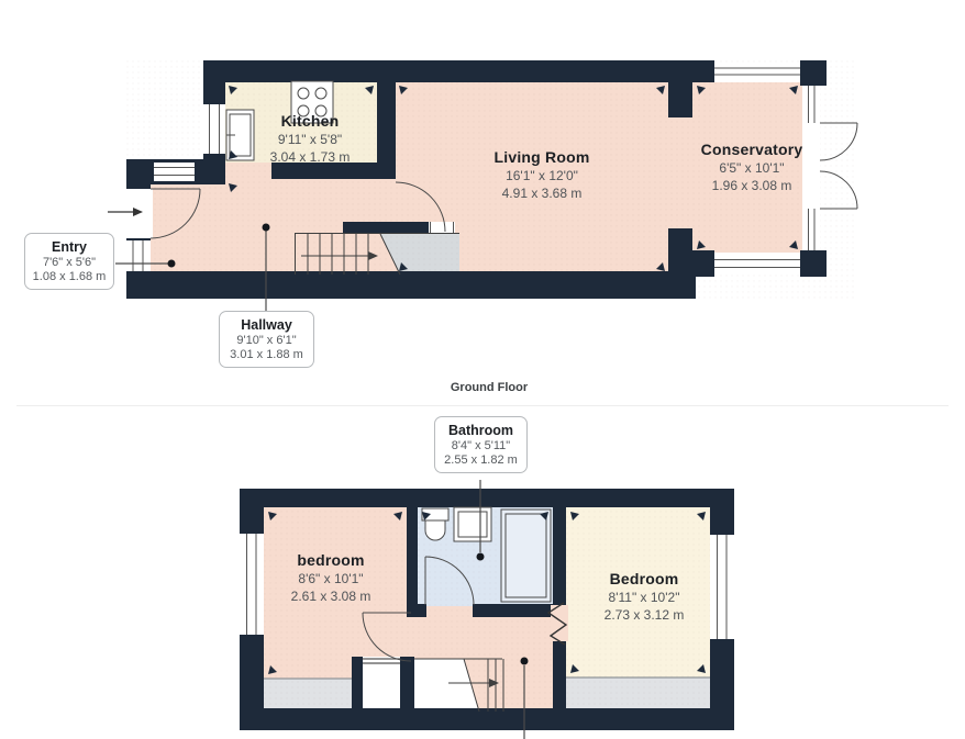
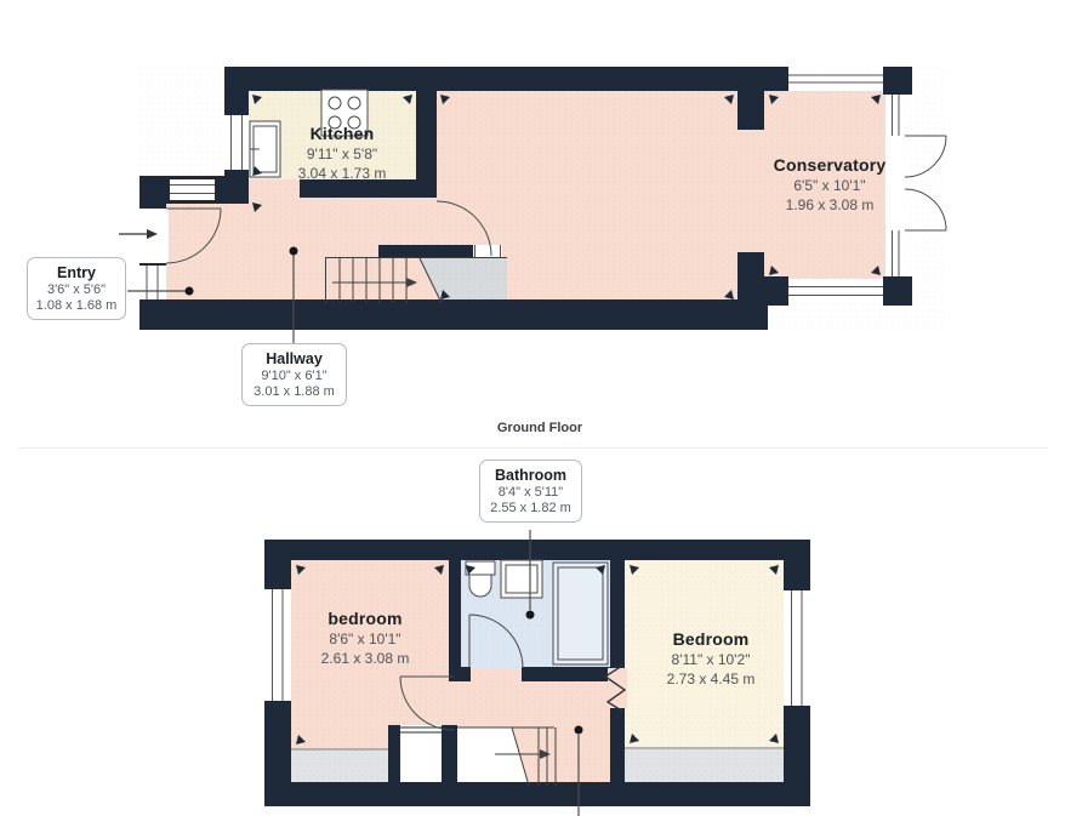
  Kitchen
  9'11" x 5'8"
  3.04 x 1.73 m
- Living Room
- 16'1" x 12'0"
- 4.91 x 3.68 m
  Conservatory
  6'5" x 10'1"
  1.96 x 3.08 m
  Entry
- 7'6" x 5'6"
+ 3'6" x 5'6"
  1.08 x 1.68 m
  Hallway
  9'10" x 6'1"
  3.01 x 1.88 m
  Ground Floor
  Bathroom
  8'4" x 5'11"
  2.55 x 1.82 m
  bedroom
  8'6" x 10'1"
  2.61 x 3.08 m
  Bedroom
  8'11" x 10'2"
- 2.73 x 3.12 m
+ 2.73 x 4.45 m
